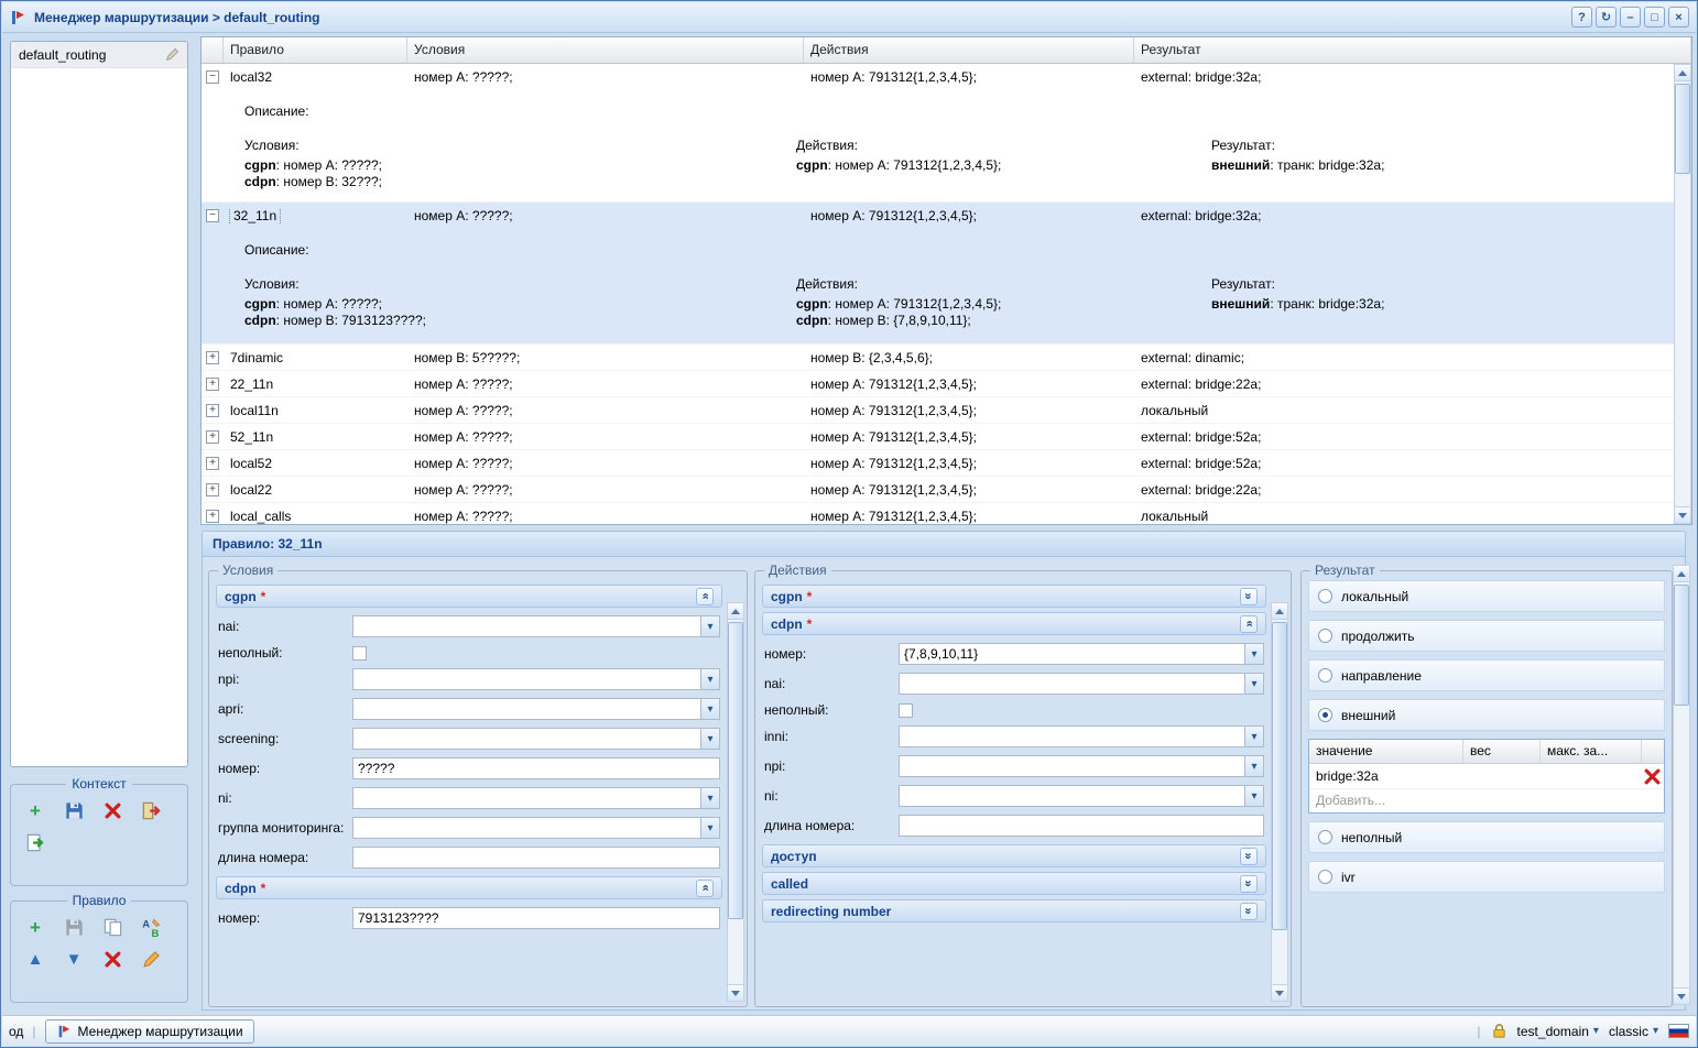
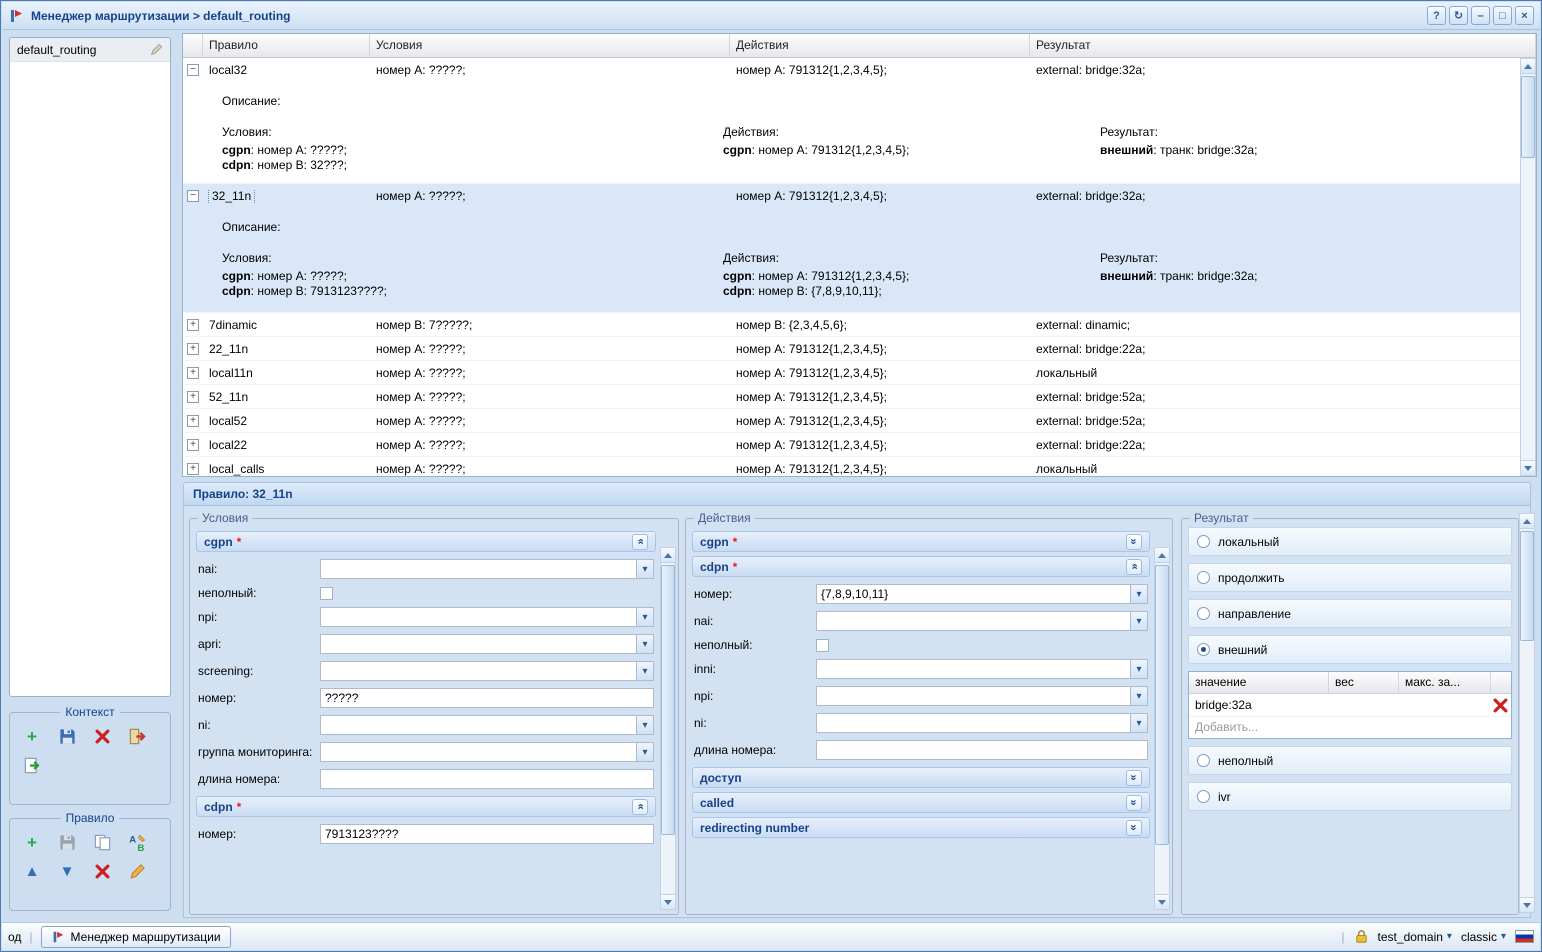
  Менеджер маршрутизации > default_routing
  ?
  ↻
  –
  □
  ×
  default_routing
  Контекст
  +
  Правило
  +
  A
  B
  ▲
  ▼
  Правило
  Условия
  Действия
  Результат
  −
  local32
  номер A: ?????;
  номер A: 791312{1,2,3,4,5};
  external: bridge:32a;
  Описание:
  Условия:
  cgpn: номер A: ?????;
  cdpn: номер B: 32???;
  Действия:
  cgpn: номер A: 791312{1,2,3,4,5};
  Результат:
  внешний: транк: bridge:32a;
  −
  32_11n
  номер A: ?????;
  номер A: 791312{1,2,3,4,5};
  external: bridge:32a;
  Описание:
  Условия:
  cgpn: номер A: ?????;
  cdpn: номер B: 7913123????;
  Действия:
  cgpn: номер A: 791312{1,2,3,4,5};
  cdpn: номер B: {7,8,9,10,11};
  Результат:
  внешний: транк: bridge:32a;
  +
  7dinamic
- номер B: 5?????;
+ номер B: 7?????;
  номер B: {2,3,4,5,6};
  external: dinamic;
  +
  22_11n
  номер A: ?????;
  номер A: 791312{1,2,3,4,5};
  external: bridge:22a;
  +
  local11n
  номер A: ?????;
  номер A: 791312{1,2,3,4,5};
  локальный
  +
  52_11n
  номер A: ?????;
  номер A: 791312{1,2,3,4,5};
  external: bridge:52a;
  +
  local52
  номер A: ?????;
  номер A: 791312{1,2,3,4,5};
  external: bridge:52a;
  +
  local22
  номер A: ?????;
  номер A: 791312{1,2,3,4,5};
  external: bridge:22a;
  +
  local_calls
  номер A: ?????;
  номер A: 791312{1,2,3,4,5};
  локальный
  Правило: 32_11n
  Условия
  cgpn
  *
  nai:
  ▾
  неполный:
  npi:
  ▾
  apri:
  ▾
  screening:
  ▾
  номер:
  ?????
  ni:
  ▾
  группа мониторинга:
  ▾
  длина номера:
  cdpn
  *
  номер:
  7913123????
  Действия
  cgpn
  *
  cdpn
  *
  номер:
  {7,8,9,10,11}
  ▾
  nai:
  ▾
  неполный:
  inni:
  ▾
  npi:
  ▾
  ni:
  ▾
  длина номера:
  доступ
  called
  redirecting number
  Результат
  локальный
  продолжить
  направление
  внешний
  значение
  вес
  макс. за...
  bridge:32a
  Добавить...
  неполный
  ivr
  од
  |
  Менеджер маршрутизации
  |
  test_domain
  ▾
  classic
  ▾
